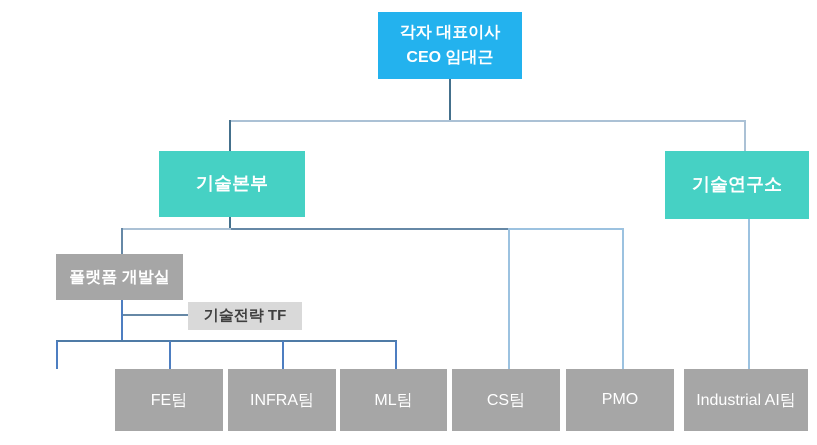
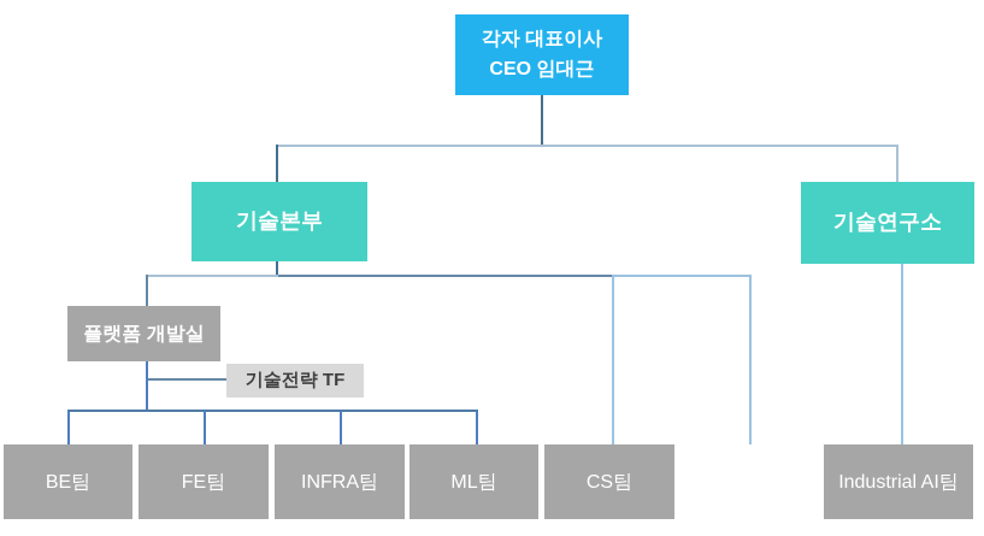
  각자 대표이사
  CEO 임대근
  기술본부
  기술연구소
  플랫폼 개발실
  기술전략 TF
+ BE팀
  FE팀
  INFRA팀
  ML팀
  CS팀
- PMO
  Industrial AI팀
